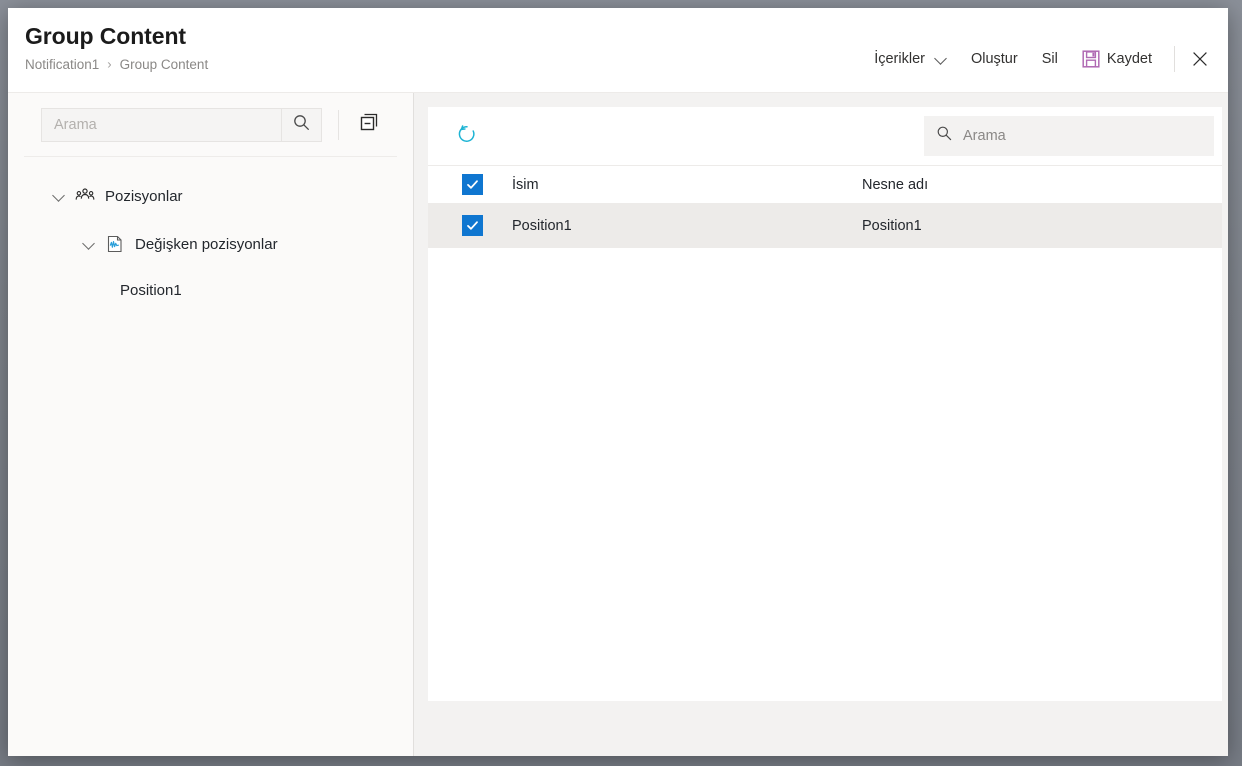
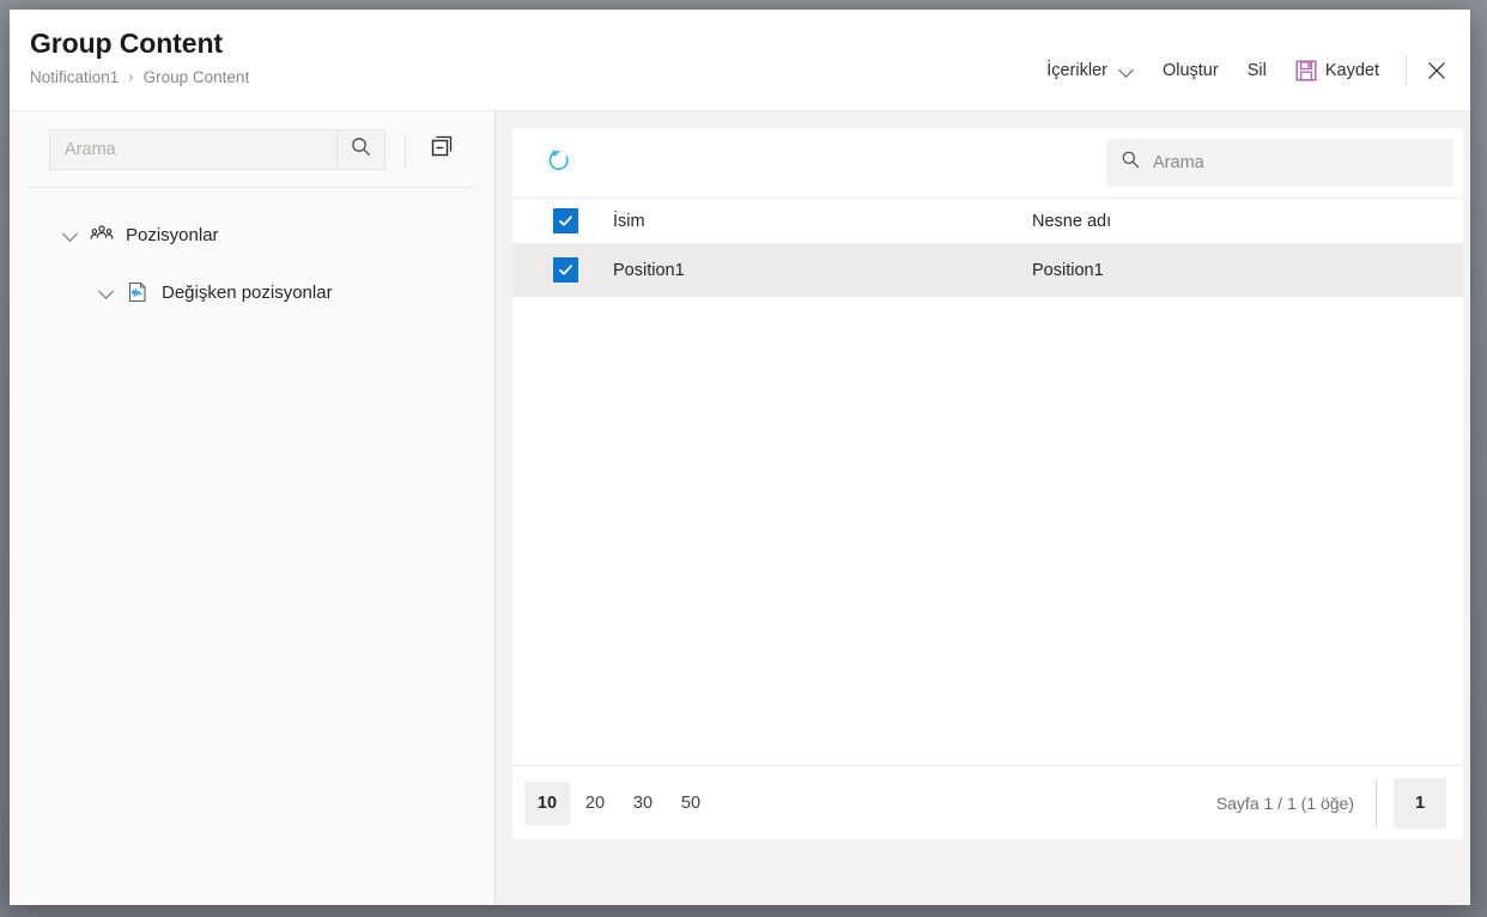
  Group Content
  Notification1
  ›
  Group Content
  İçerikler
  Oluştur
  Sil
  Kaydet
  Arama
  Pozisyonlar
  Değişken pozisyonlar
- Position1
  Arama
  	İsim	Nesne adı
  	Position1	Position1
+ 10
+ 20
+ 30
+ 50
+ Sayfa 1 / 1 (1 öğe)
+ 1
